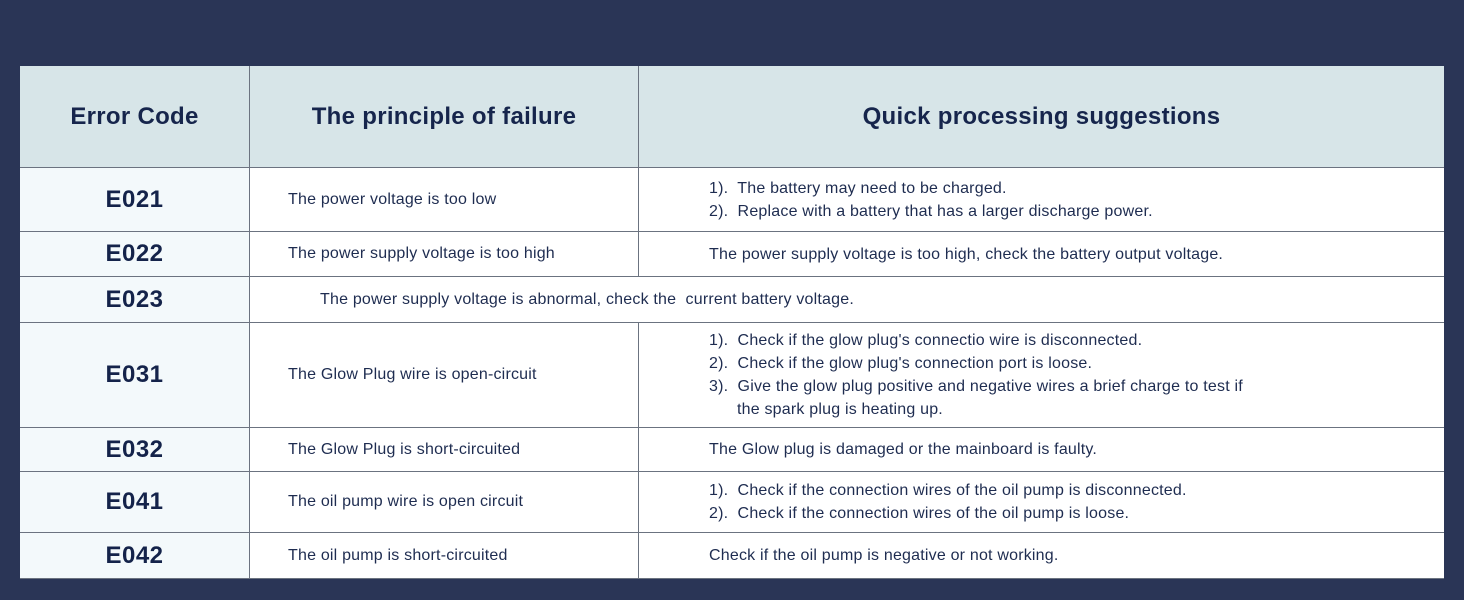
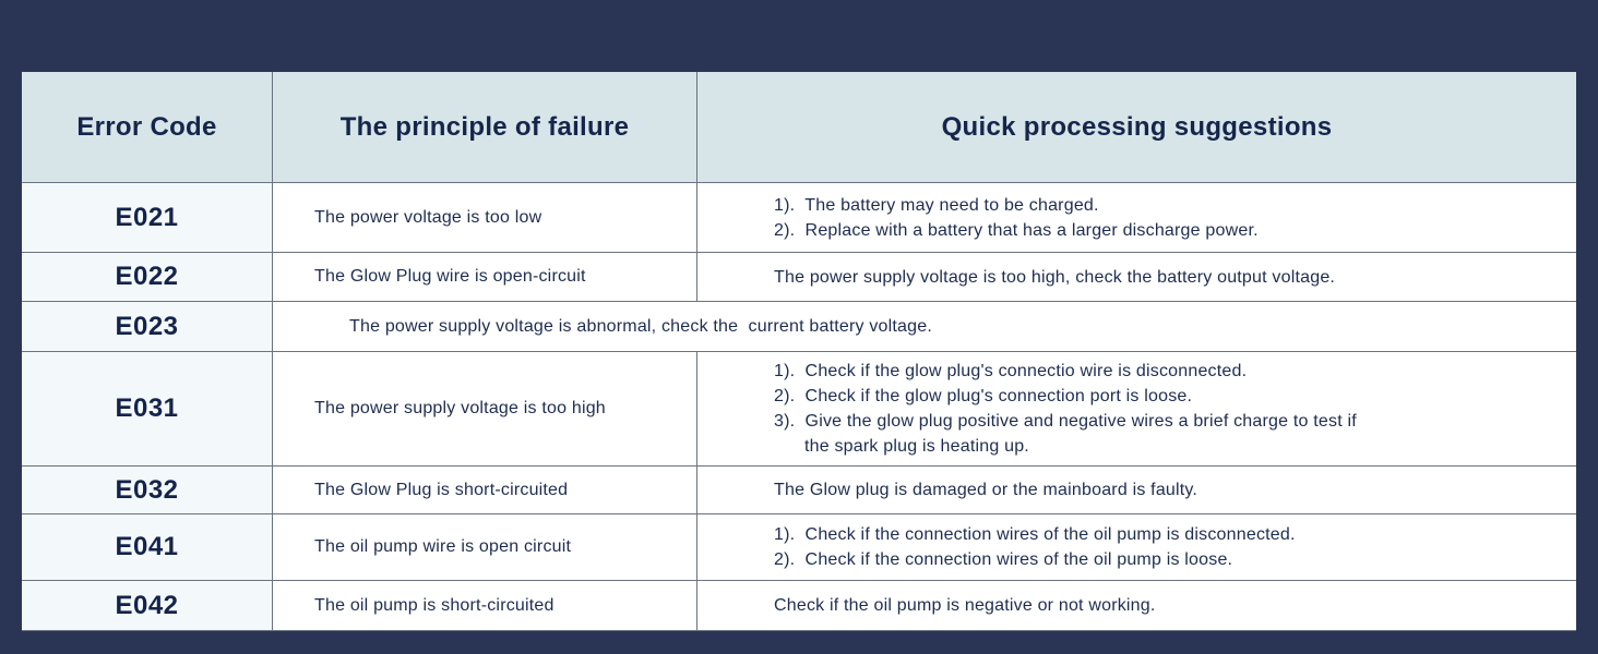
  Error Code
  The principle of failure
  Quick processing suggestions
  E021
  The power voltage is too low
  1). The battery may need to be charged.
  2). Replace with a battery that has a larger discharge power.
  E022
- The power supply voltage is too high
+ The Glow Plug wire is open-circuit
  The power supply voltage is too high, check the battery output voltage.
  E023
  The power supply voltage is abnormal, check the current battery voltage.
  E031
- The Glow Plug wire is open-circuit
+ The power supply voltage is too high
  1). Check if the glow plug's connectio wire is disconnected.
  2). Check if the glow plug's connection port is loose.
  3). Give the glow plug positive and negative wires a brief charge to test if
  the spark plug is heating up.
  E032
  The Glow Plug is short-circuited
  The Glow plug is damaged or the mainboard is faulty.
  E041
  The oil pump wire is open circuit
  1). Check if the connection wires of the oil pump is disconnected.
  2). Check if the connection wires of the oil pump is loose.
  E042
  The oil pump is short-circuited
  Check if the oil pump is negative or not working.
